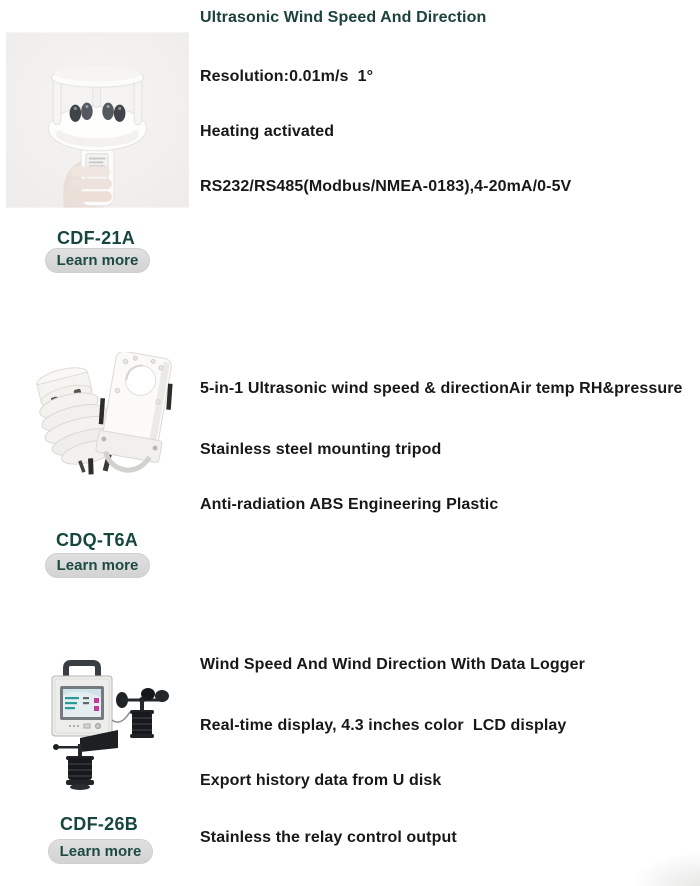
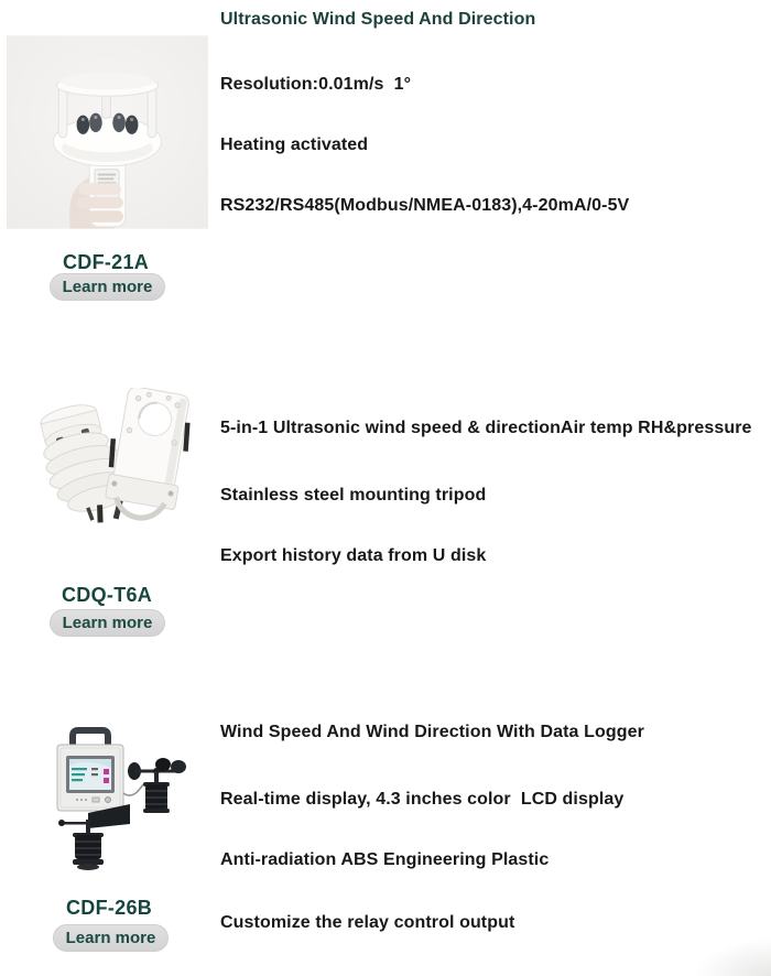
  Ultrasonic Wind Speed And Direction
  Resolution:0.01m/s 1°
  Heating activated
  RS232/RS485(Modbus/NMEA-0183),4-20mA/0-5V
  CDF-21A
  Learn more
  5-in-1 Ultrasonic wind speed & directionAir temp RH&pressure
  Stainless steel mounting tripod
- Anti-radiation ABS Engineering Plastic
+ Export history data from U disk
  CDQ-T6A
  Learn more
  Wind Speed And Wind Direction With Data Logger
  Real-time display, 4.3 inches color LCD display
- Export history data from U disk
+ Anti-radiation ABS Engineering Plastic
- Stainless the relay control output
+ Customize the relay control output
  CDF-26B
  Learn more
